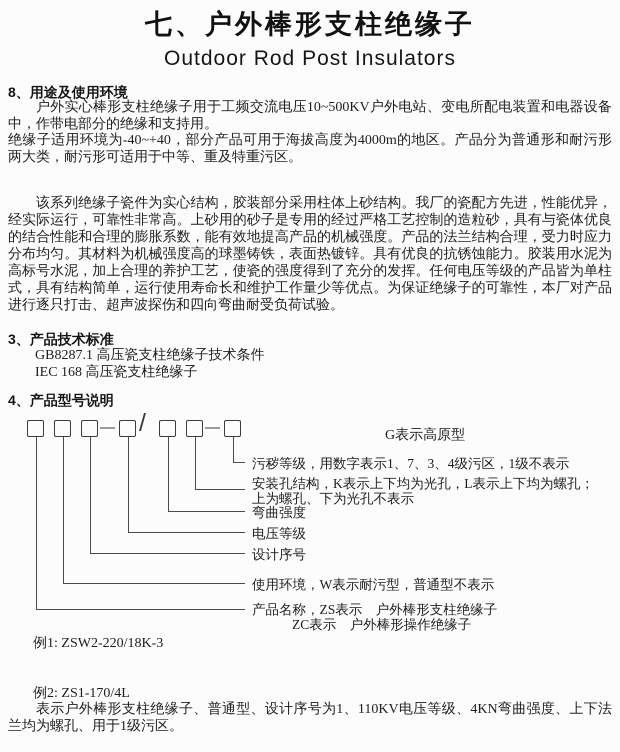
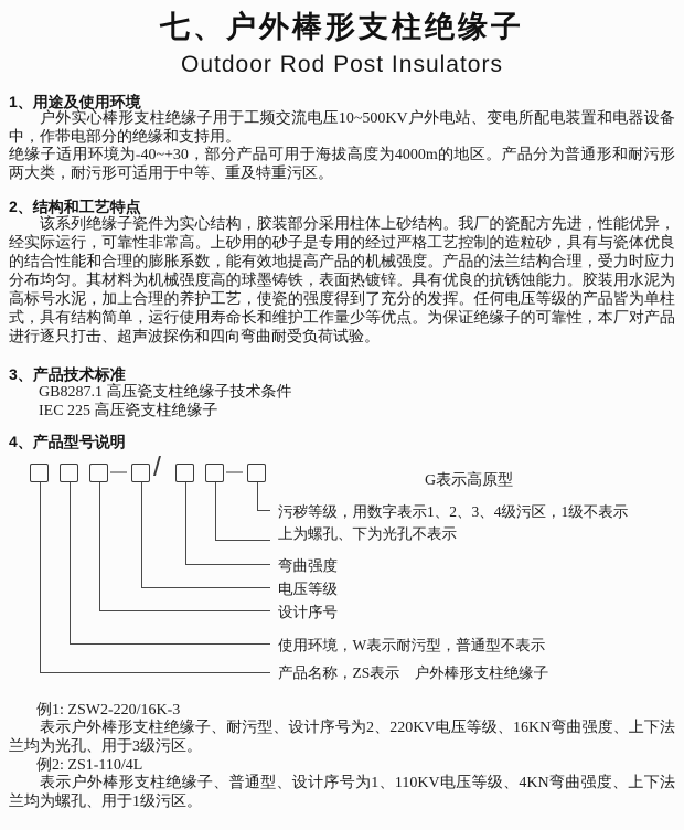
  七、户外棒形支柱绝缘子
  Outdoor Rod Post Insulators
- 8、用途及使用环境
+ 1、用途及使用环境
  户外实心棒形支柱绝缘子用于工频交流电压10~500KV户外电站、变电所配电装置和电器设备中，作带电部分的绝缘和支持用。
- 绝缘子适用环境为-40~+40，部分产品可用于海拔高度为4000m的地区。产品分为普通形和耐污形两大类，耐污形可适用于中等、重及特重污区。
+ 绝缘子适用环境为-40~+30，部分产品可用于海拔高度为4000m的地区。产品分为普通形和耐污形两大类，耐污形可适用于中等、重及特重污区。
+ 2、结构和工艺特点
  该系列绝缘子瓷件为实心结构，胶装部分采用柱体上砂结构。我厂的瓷配方先进，性能优异，经实际运行，可靠性非常高。上砂用的砂子是专用的经过严格工艺控制的造粒砂，具有与瓷体优良的结合性能和合理的膨胀系数，能有效地提高产品的机械强度。产品的法兰结构合理，受力时应力分布均匀。其材料为机械强度高的球墨铸铁，表面热镀锌。具有优良的抗锈蚀能力。胶装用水泥为高标号水泥，加上合理的养护工艺，使瓷的强度得到了充分的发挥。任何电压等级的产品皆为单柱式，具有结构简单，运行使用寿命长和维护工作量少等优点。为保证绝缘子的可靠性，本厂对产品进行逐只打击、超声波探伤和四向弯曲耐受负荷试验。
  3、产品技术标准
  GB8287.1 高压瓷支柱绝缘子技术条件
- IEC 168 高压瓷支柱绝缘子
+ IEC 225 高压瓷支柱绝缘子
  4、产品型号说明
  —
  /
  —
  G表示高原型
- 污秽等级，用数字表示1、7、3、4级污区，1级不表示
+ 污秽等级，用数字表示1、2、3、4级污区，1级不表示
- 安装孔结构，K表示上下均为光孔，L表示上下均为螺孔；
  上为螺孔、下为光孔不表示
  弯曲强度
  电压等级
  设计序号
  使用环境，W表示耐污型，普通型不表示
  产品名称，ZS表示 户外棒形支柱绝缘子
- ZC表示 户外棒形操作绝缘子
- 例1: ZSW2-220/18K-3
+ 例1: ZSW2-220/16K-3
+ 表示户外棒形支柱绝缘子、耐污型、设计序号为2、220KV电压等级、16KN弯曲强度、上下法兰均为光孔、用于3级污区。
- 例2: ZS1-170/4L
+ 例2: ZS1-110/4L
  表示户外棒形支柱绝缘子、普通型、设计序号为1、110KV电压等级、4KN弯曲强度、上下法兰均为螺孔、用于1级污区。
